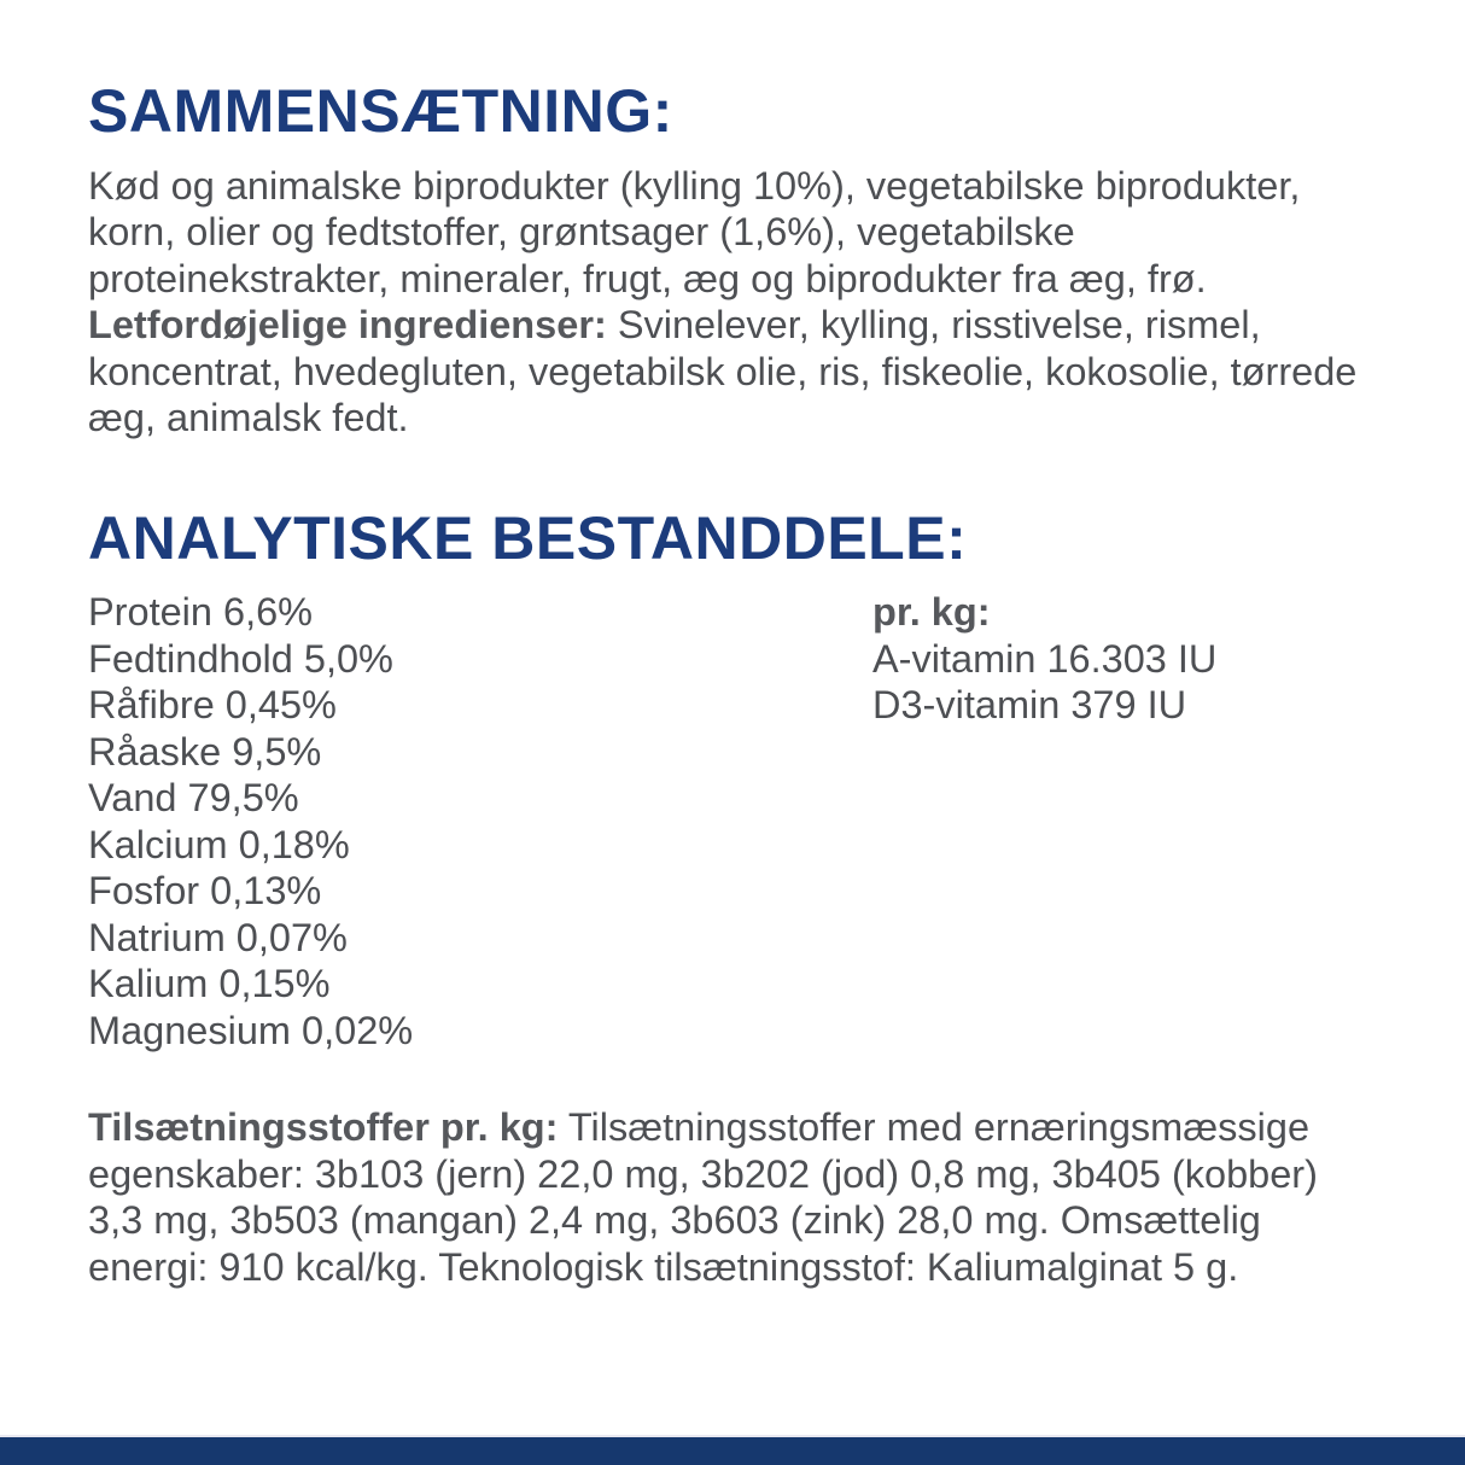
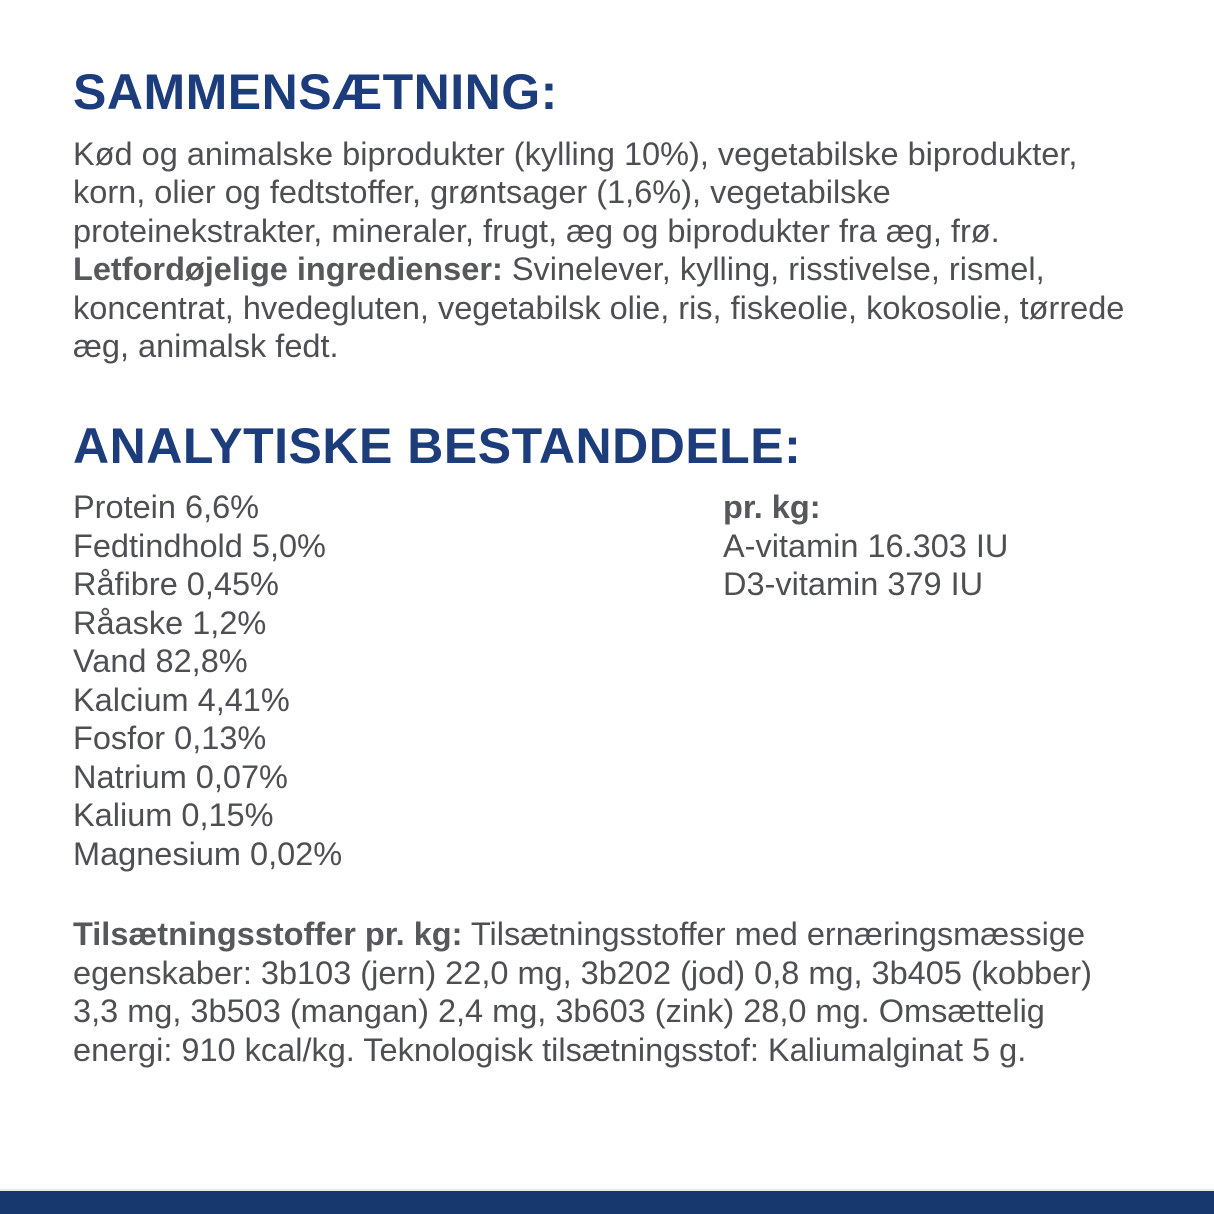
  SAMMENSÆTNING:
  Kød og animalske biprodukter (kylling 10%), vegetabilske biprodukter, korn, olier og fedtstoffer, grøntsager (1,6%), vegetabilske proteinekstrakter, mineraler, frugt, æg og biprodukter fra æg, frø.
  Letfordøjelige ingredienser: Svinelever, kylling, risstivelse, rismel, koncentrat, hvedegluten, vegetabilsk olie, ris, fiskeolie, kokosolie, tørrede æg, animalsk fedt.
  ANALYTISKE BESTANDDELE:
  Protein 6,6%
  Fedtindhold 5,0%
  Råfibre 0,45%
- Råaske 9,5%
+ Råaske 1,2%
- Vand 79,5%
+ Vand 82,8%
- Kalcium 0,18%
+ Kalcium 4,41%
  Fosfor 0,13%
  Natrium 0,07%
  Kalium 0,15%
  Magnesium 0,02%
  pr. kg:
  A-vitamin 16.303 IU
  D3-vitamin 379 IU
  Tilsætningsstoffer pr. kg: Tilsætningsstoffer med ernæringsmæssige egenskaber: 3b103 (jern) 22,0 mg, 3b202 (jod) 0,8 mg, 3b405 (kobber) 3,3 mg, 3b503 (mangan) 2,4 mg, 3b603 (zink) 28,0 mg. Omsættelig energi: 910 kcal/kg. Teknologisk tilsætningsstof: Kaliumalginat 5 g.
